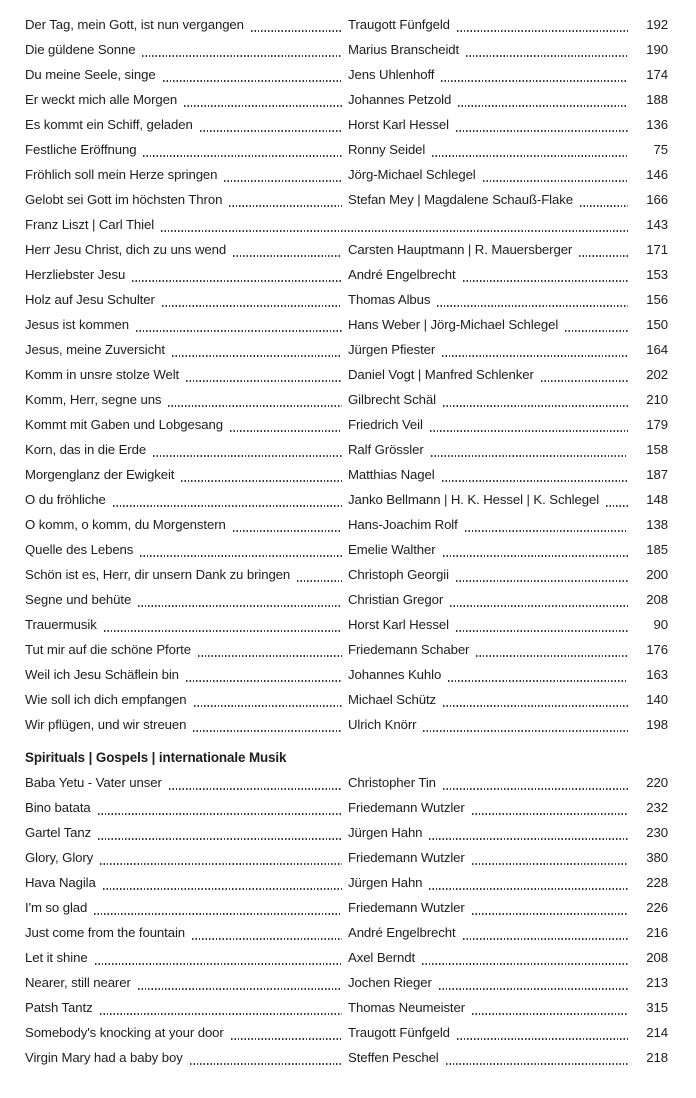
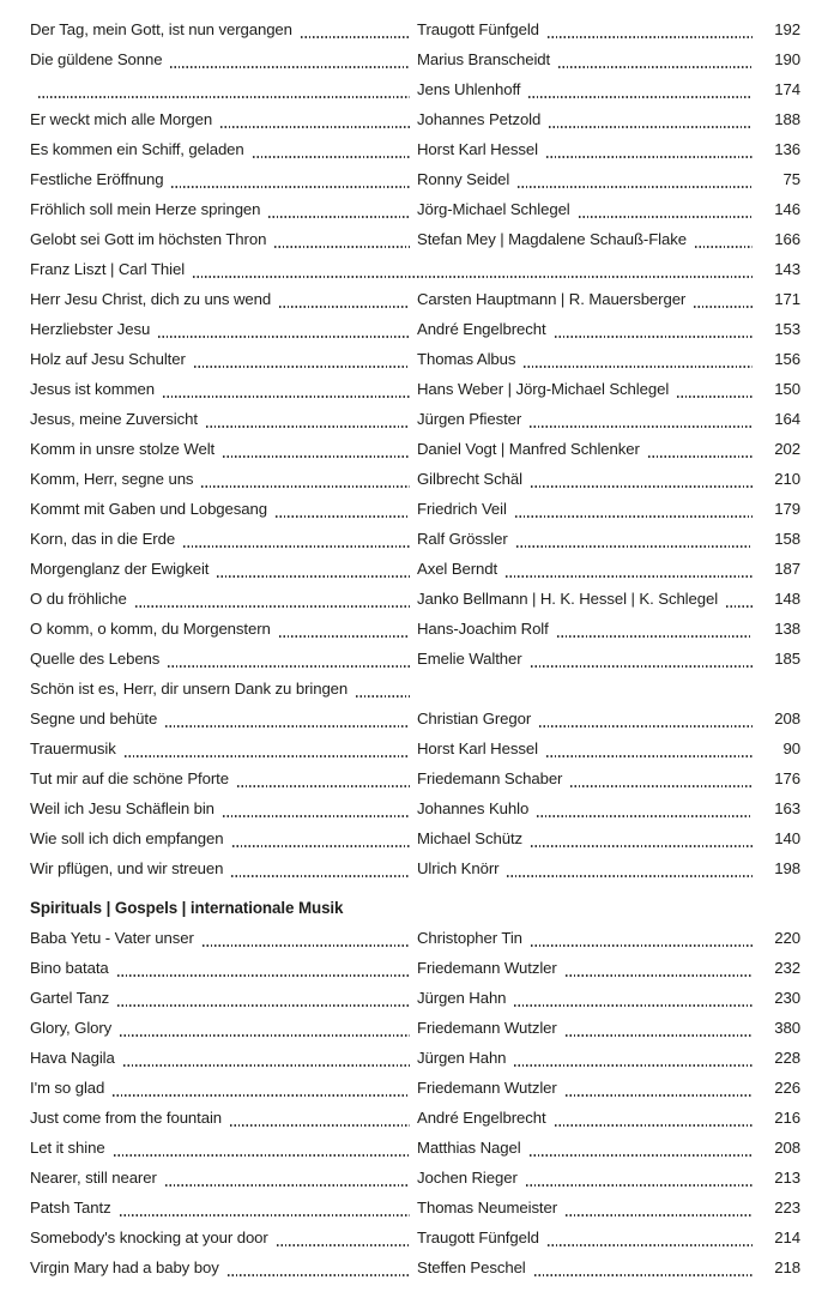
  Der Tag, mein Gott, ist nun vergangen
  Traugott Fünfgeld
  192
  Die güldene Sonne
  Marius Branscheidt
  190
- Du meine Seele, singe
  Jens Uhlenhoff
  174
  Er weckt mich alle Morgen
  Johannes Petzold
  188
- Es kommt ein Schiff, geladen
+ Es kommen ein Schiff, geladen
  Horst Karl Hessel
  136
  Festliche Eröffnung
  Ronny Seidel
  75
  Fröhlich soll mein Herze springen
  Jörg-Michael Schlegel
  146
  Gelobt sei Gott im höchsten Thron
  Stefan Mey | Magdalene Schauß-Flake
  166
  Franz Liszt | Carl Thiel
  143
  Herr Jesu Christ, dich zu uns wend
  Carsten Hauptmann | R. Mauersberger
  171
  Herzliebster Jesu
  André Engelbrecht
  153
  Holz auf Jesu Schulter
  Thomas Albus
  156
  Jesus ist kommen
  Hans Weber | Jörg-Michael Schlegel
  150
  Jesus, meine Zuversicht
  Jürgen Pfiester
  164
  Komm in unsre stolze Welt
  Daniel Vogt | Manfred Schlenker
  202
  Komm, Herr, segne uns
  Gilbrecht Schäl
  210
  Kommt mit Gaben und Lobgesang
  Friedrich Veil
  179
  Korn, das in die Erde
  Ralf Grössler
  158
  Morgenglanz der Ewigkeit
- Matthias Nagel
+ Axel Berndt
  187
  O du fröhliche
  Janko Bellmann | H. K. Hessel | K. Schlegel
  148
  O komm, o komm, du Morgenstern
  Hans-Joachim Rolf
  138
  Quelle des Lebens
  Emelie Walther
  185
  Schön ist es, Herr, dir unsern Dank zu bringen
- Christoph Georgii
- 200
  Segne und behüte
  Christian Gregor
  208
  Trauermusik
  Horst Karl Hessel
  90
  Tut mir auf die schöne Pforte
  Friedemann Schaber
  176
  Weil ich Jesu Schäflein bin
  Johannes Kuhlo
  163
  Wie soll ich dich empfangen
  Michael Schütz
  140
  Wir pflügen, und wir streuen
  Ulrich Knörr
  198
  Spirituals | Gospels | internationale Musik
  Baba Yetu - Vater unser
  Christopher Tin
  220
  Bino batata
  Friedemann Wutzler
  232
  Gartel Tanz
  Jürgen Hahn
  230
  Glory, Glory
  Friedemann Wutzler
  380
  Hava Nagila
  Jürgen Hahn
  228
  I'm so glad
  Friedemann Wutzler
  226
  Just come from the fountain
  André Engelbrecht
  216
  Let it shine
- Axel Berndt
+ Matthias Nagel
  208
  Nearer, still nearer
  Jochen Rieger
  213
  Patsh Tantz
  Thomas Neumeister
- 315
+ 223
  Somebody's knocking at your door
  Traugott Fünfgeld
  214
  Virgin Mary had a baby boy
  Steffen Peschel
  218
